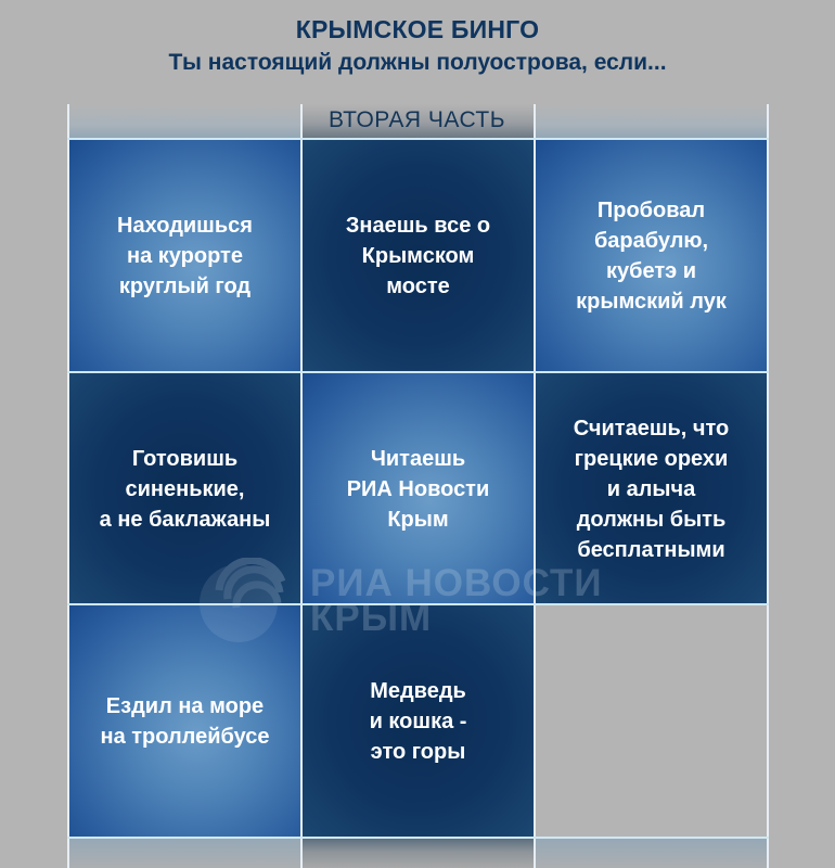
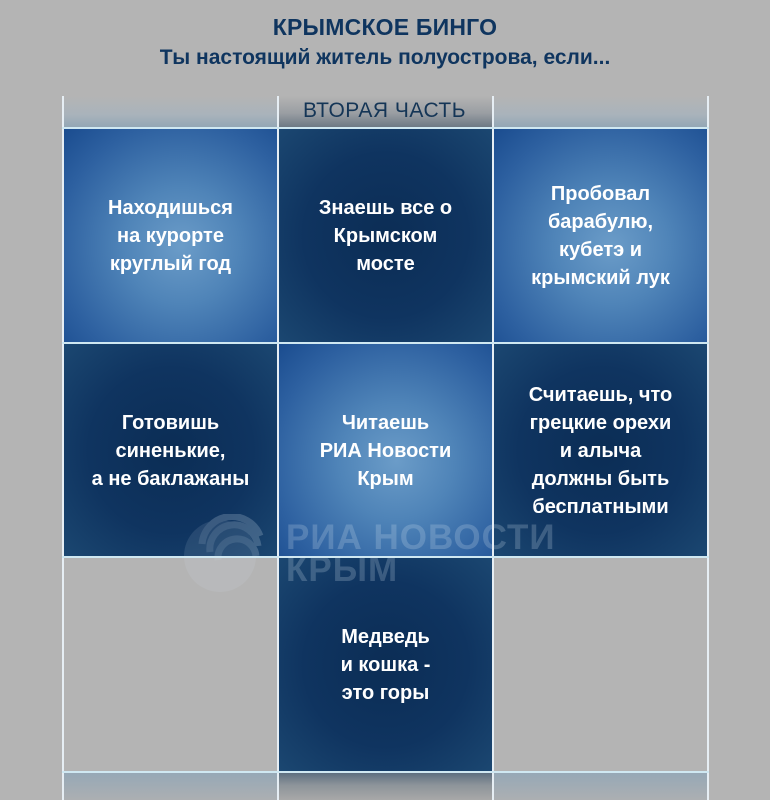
  КРЫМСКОЕ БИНГО
- Ты настоящий должны полуострова, если...
+ Ты настоящий житель полуострова, если...
  ВТОРАЯ ЧАСТЬ
  Находишься
  на курорте
  круглый год
  Знаешь все о
  Крымском
  мосте
  Пробовал
  барабулю,
  кубетэ и
  крымский лук
  Готовишь
  синенькие,
  а не баклажаны
  Читаешь
  РИА Новости
  Крым
  Считаешь, что
  грецкие орехи
  и алыча
  должны быть
  бесплатными
- Ездил на море
- на троллейбусе
  Медведь
  и кошка -
  это горы
  РИА НОВОСТИ
  КРЫМ
